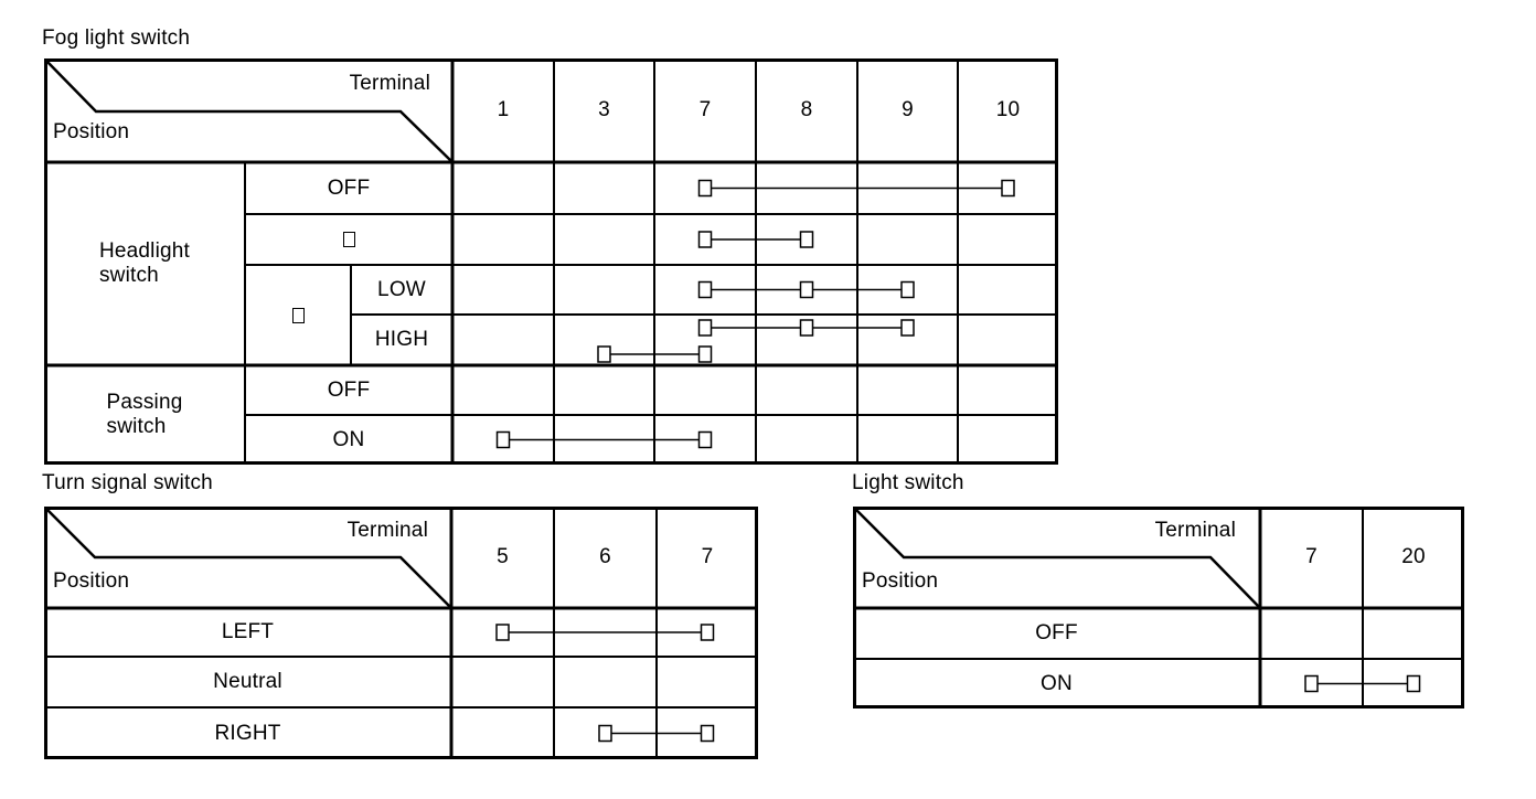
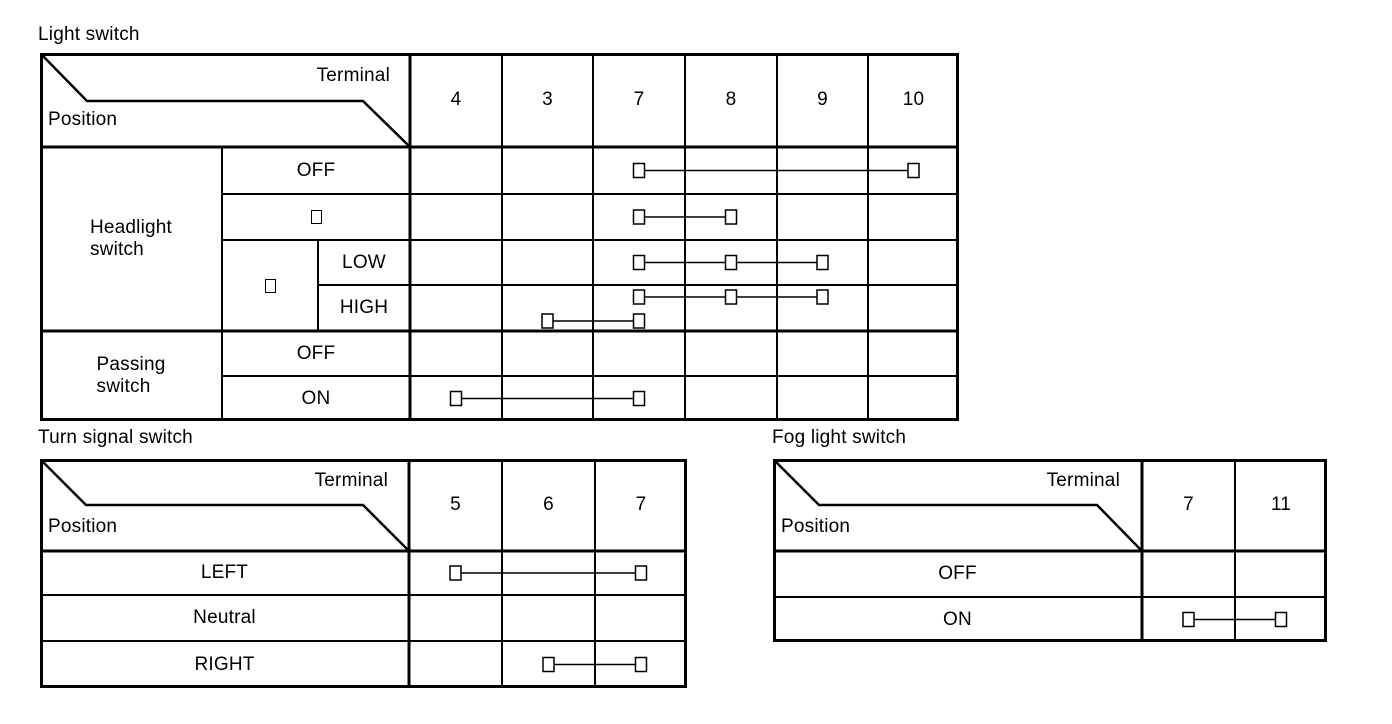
- Fog light switch
+ Light switch
  Terminal
  Position
- 1
+ 4
  3
  7
  8
  9
  10
  Headlight
  switch
  Passing
  switch
  OFF
  LOW
  HIGH
  OFF
  ON
  Turn signal switch
  Terminal
  Position
  5
  6
  7
  LEFT
  Neutral
  RIGHT
- Light switch
+ Fog light switch
  Terminal
  Position
  7
- 20
+ 11
  OFF
  ON
